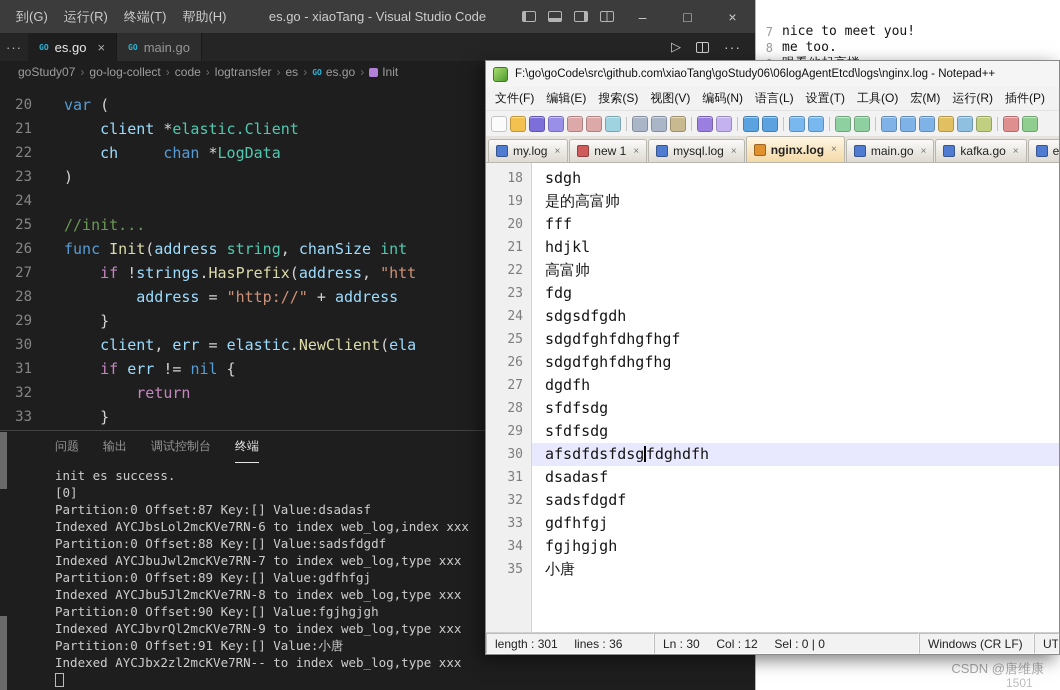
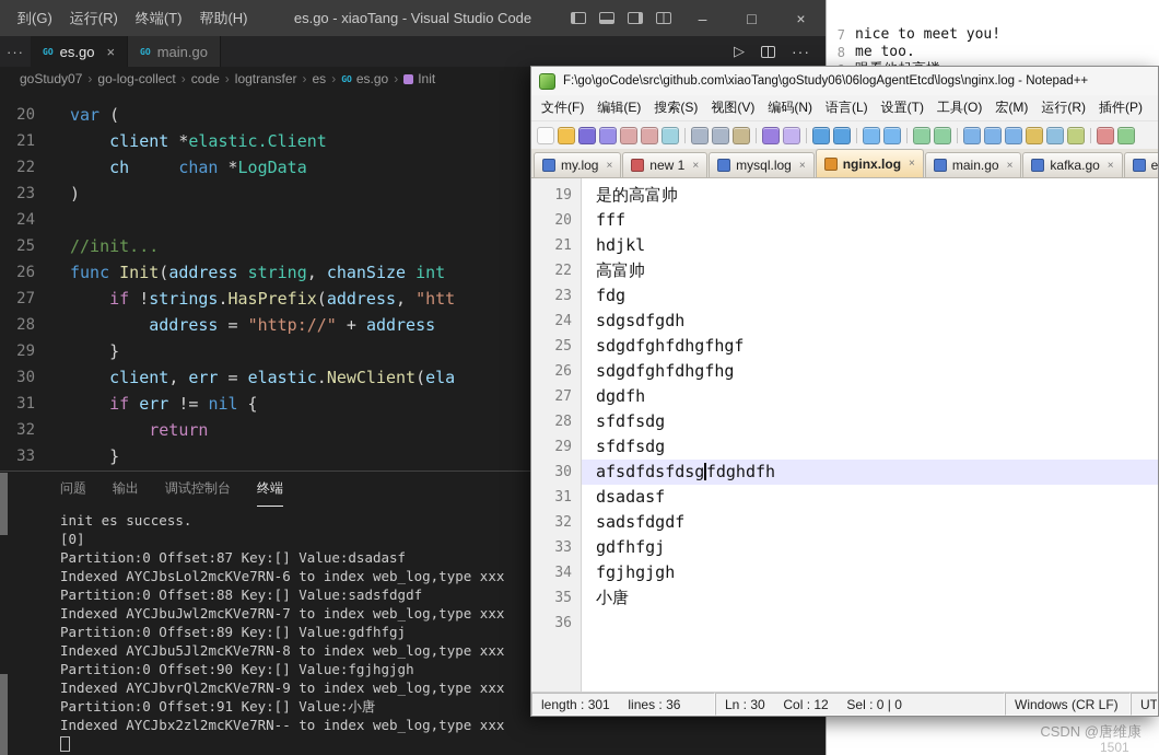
  7
  nice to meet you!
  8
  me too.
  CSDN @唐维康
  1501
  到(G)
  运行(R)
  终端(T)
  帮助(H)
  es.go - xiaoTang - Visual Studio Code
  –
  □
  ×
  ···
  GO
  es.go
  ×
  GO
  main.go
  ▷
  ···
  goStudy07
  ›
  go-log-collect
  ›
  code
  ›
  logtransfer
  ›
  es
  ›
  GO
  es.go
  ›
  Init
  20
  var (
  21
  client *elastic.Client
  22
  ch chan *LogData
  23
  )
  24
  25
  //init...
  26
  func Init(address string, chanSize int
  27
  if !strings.HasPrefix(address, "htt
  28
  address = "http://" + address
  29
  }
  30
  client, err = elastic.NewClient(ela
  31
  if err != nil {
  32
  return
  33
  }
  问题
  输出
  调试控制台
  终端
  init es success.
  [0]
  Partition:0 Offset:87 Key:[] Value:dsadasf
- Indexed AYCJbsLol2mcKVe7RN-6 to index web_log,index xxx
+ Indexed AYCJbsLol2mcKVe7RN-6 to index web_log,type xxx
  Partition:0 Offset:88 Key:[] Value:sadsfdgdf
  Indexed AYCJbuJwl2mcKVe7RN-7 to index web_log,type xxx
  Partition:0 Offset:89 Key:[] Value:gdfhfgj
  Indexed AYCJbu5Jl2mcKVe7RN-8 to index web_log,type xxx
  Partition:0 Offset:90 Key:[] Value:fgjhgjgh
  Indexed AYCJbvrQl2mcKVe7RN-9 to index web_log,type xxx
  Partition:0 Offset:91 Key:[] Value:小唐
  Indexed AYCJbx2zl2mcKVe7RN-- to index web_log,type xxx
  F:\go\goCode\src\github.com\xiaoTang\goStudy06\06logAgentEtcd\logs\nginx.log - Notepad++
  文件(F)
  编辑(E)
  搜索(S)
  视图(V)
  编码(N)
  语言(L)
  设置(T)
  工具(O)
  宏(M)
  运行(R)
  插件(P)
  my.log
  ×
  new 1
  ×
  mysql.log
  ×
  nginx.log
  ×
  main.go
  ×
  kafka.go
  ×
- 18
- sdgh
  19
  是的高富帅
  20
  fff
  21
  hdjkl
  22
  高富帅
  23
  fdg
  24
  sdgsdfgdh
  25
  sdgdfghfdhgfhgf
  26
  sdgdfghfdhgfhg
  27
  dgdfh
  28
  sfdfsdg
  29
  sfdfsdg
  30
  afsdfdsfdsgfdghdfh
  31
  dsadasf
  32
  sadsfdgdf
  33
  gdfhfgj
  34
  fgjhgjgh
  35
  小唐
+ 36
  length : 301 lines : 36
  Ln : 30 Col : 12 Sel : 0 | 0
  Windows (CR LF)
